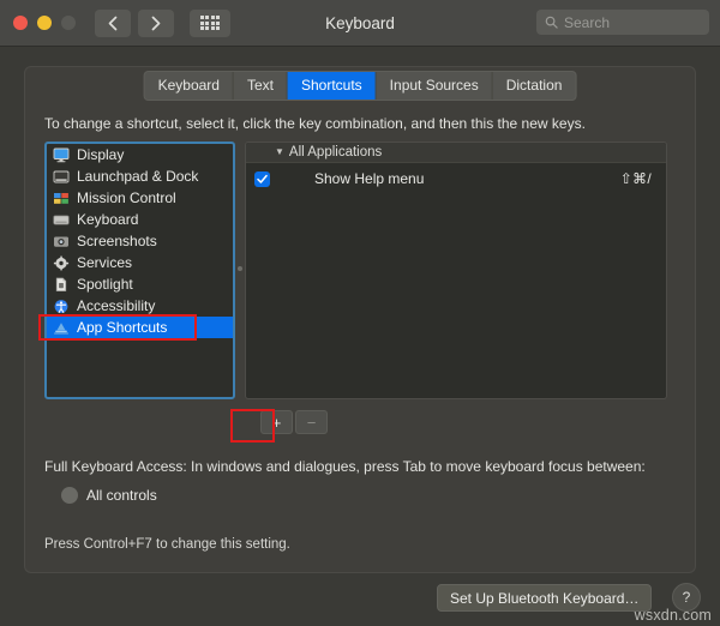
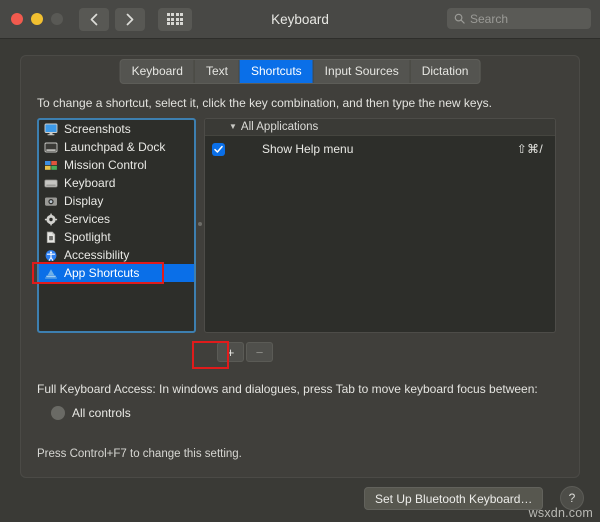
  Keyboard
  Search
  Keyboard
  Text
  Shortcuts
  Input Sources
  Dictation
- To change a shortcut, select it, click the key combination, and then this the new keys.
+ To change a shortcut, select it, click the key combination, and then type the new keys.
- Display
+ Screenshots
  Launchpad & Dock
  Mission Control
  Keyboard
- Screenshots
+ Display
  Services
  Spotlight
  Accessibility
  App Shortcuts
  ▼
  All Applications
  Show Help menu
  ⇧⌘/
  +
  −
  Full Keyboard Access: In windows and dialogues, press Tab to move keyboard focus between:
  All controls
  Press Control+F7 to change this setting.
  Set Up Bluetooth Keyboard…
  ?
  wsxdn.com
